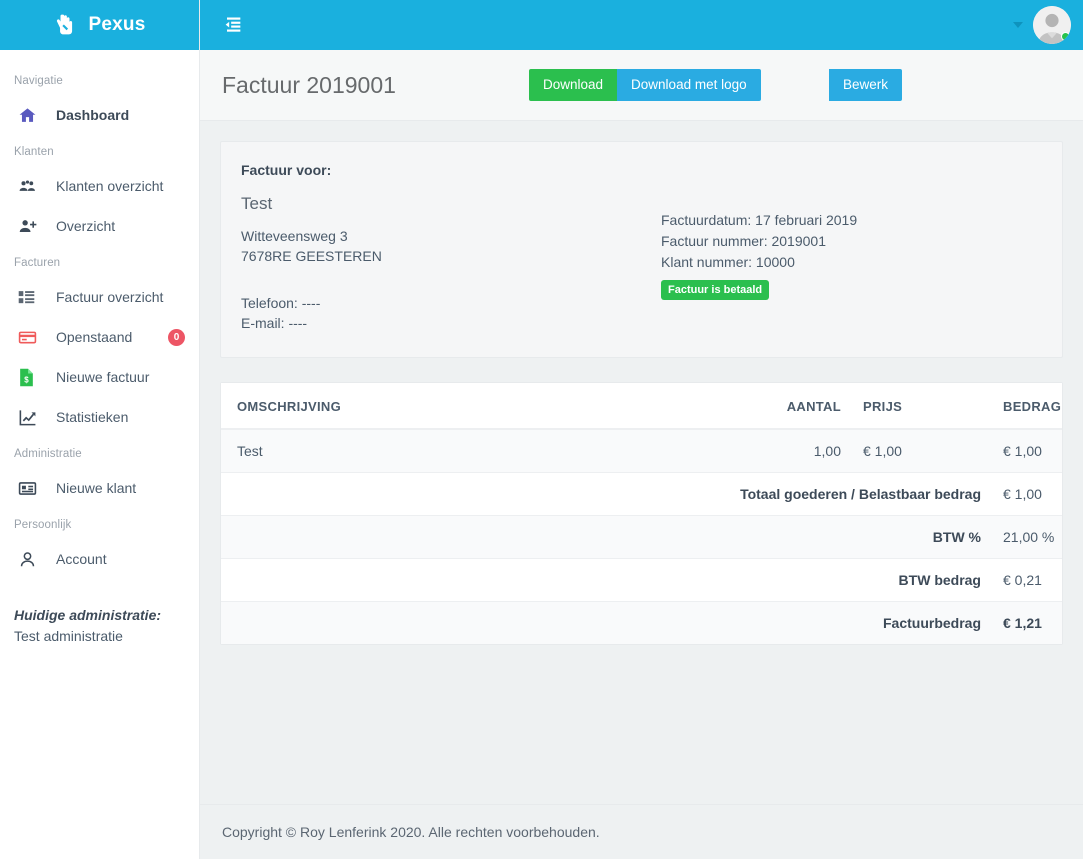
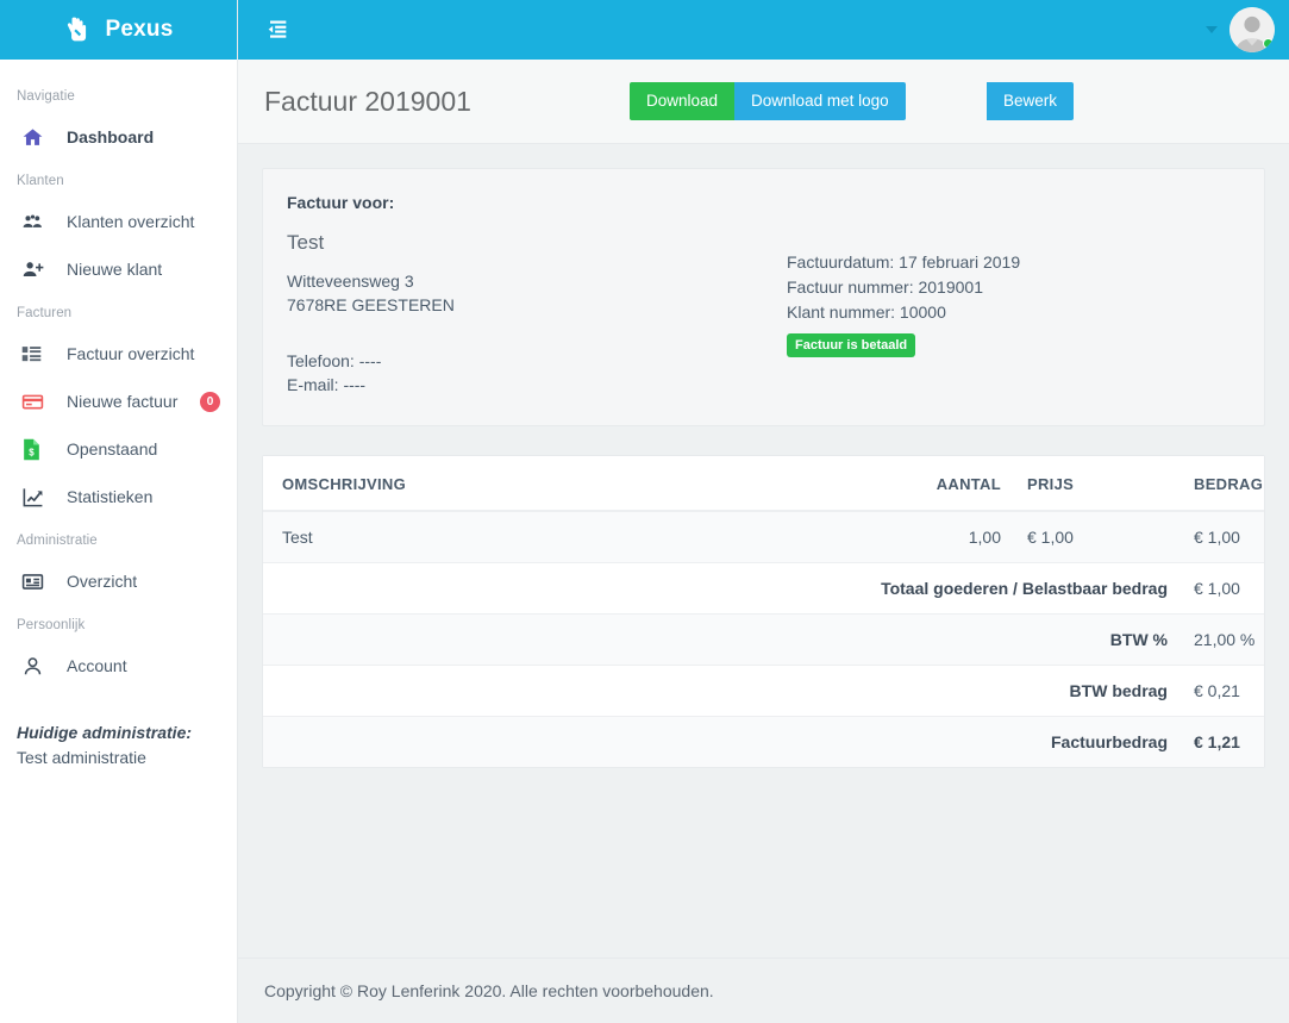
  Pexus
  Navigatie
  Dashboard
  Klanten
  Klanten overzicht
- Overzicht
+ Nieuwe klant
  Facturen
  Factuur overzicht
- Openstaand
+ Nieuwe factuur
  0
  $
- Nieuwe factuur
+ Openstaand
  Statistieken
  Administratie
- Nieuwe klant
+ Overzicht
  Persoonlijk
  Account
  Huidige administratie:
  Test administratie
  Factuur 2019001
  Download
  Download met logo
  Bewerk
  Factuur voor:
  Test
  Witteveensweg 3
  7678RE GEESTEREN
  Telefoon: ----
  E-mail: ----
  Factuurdatum: 17 februari 2019
  Factuur nummer: 2019001
  Klant nummer: 10000
  Factuur is betaald
  OMSCHRIJVING	AANTAL	PRIJS	BEDRAG
  Test	1,00	€ 1,00	€ 1,00
  Totaal goederen / Belastbaar bedrag	€ 1,00
  BTW %	21,00 %
  BTW bedrag	€ 0,21
  Factuurbedrag	€ 1,21
  Copyright © Roy Lenferink 2020. Alle rechten voorbehouden.
